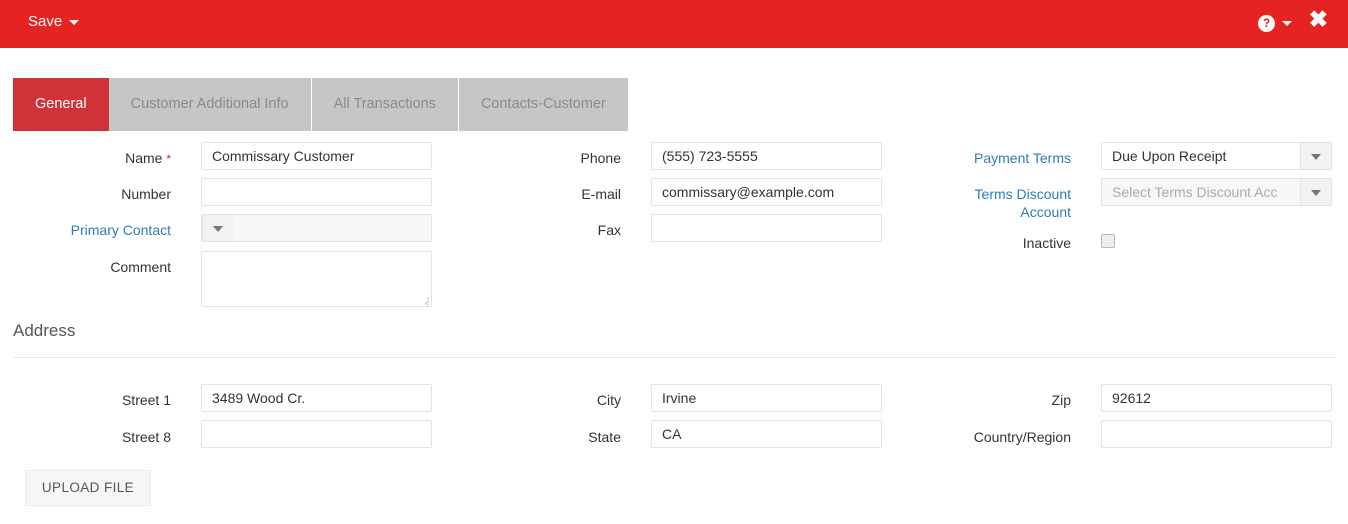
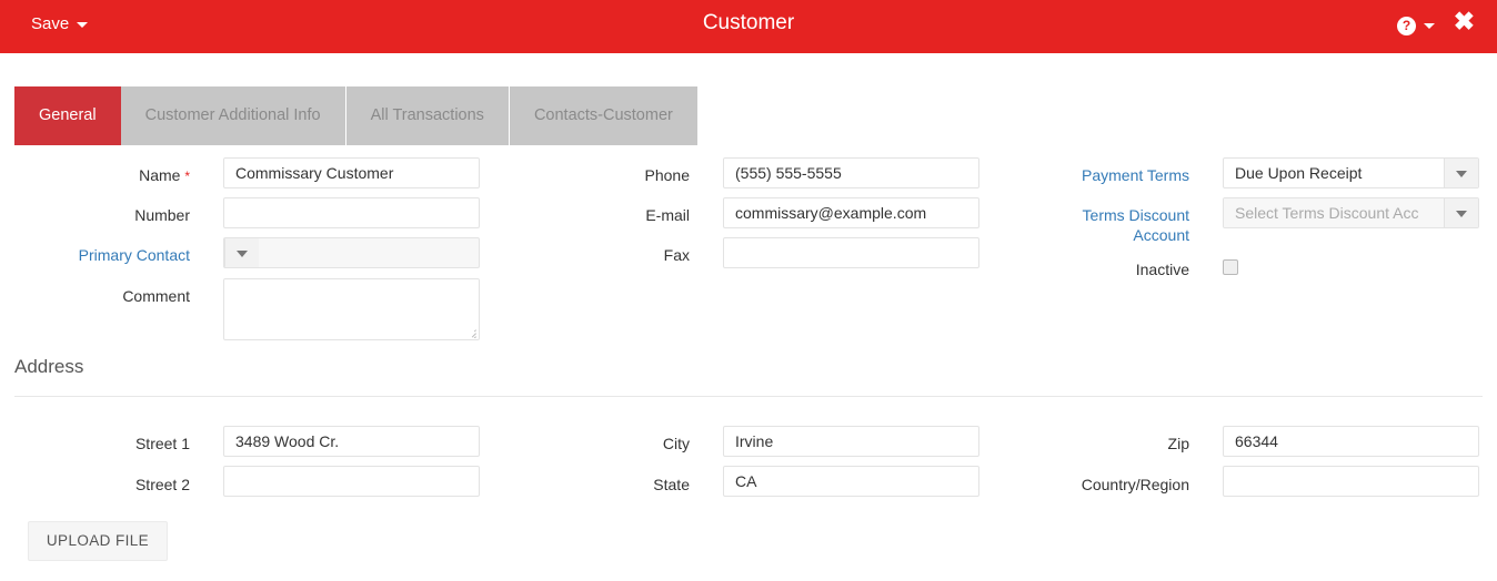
  Save
+ Customer
  ?
  ✖
  General
  Customer Additional Info
  All Transactions
  Contacts-Customer
  Name *
  Commissary Customer
  Number
  Primary Contact
  Comment
  Phone
- (555) 723-5555
+ (555) 555-5555
  E-mail
  commissary@example.com
  Fax
  Payment Terms
  Due Upon Receipt
  Terms Discount
  Account
  Select Terms Discount Acc
  Inactive
  Address
  Street 1
  3489 Wood Cr.
- Street 8
+ Street 2
  City
  Irvine
  State
  CA
  Zip
- 92612
+ 66344
  Country/Region
  UPLOAD FILE
